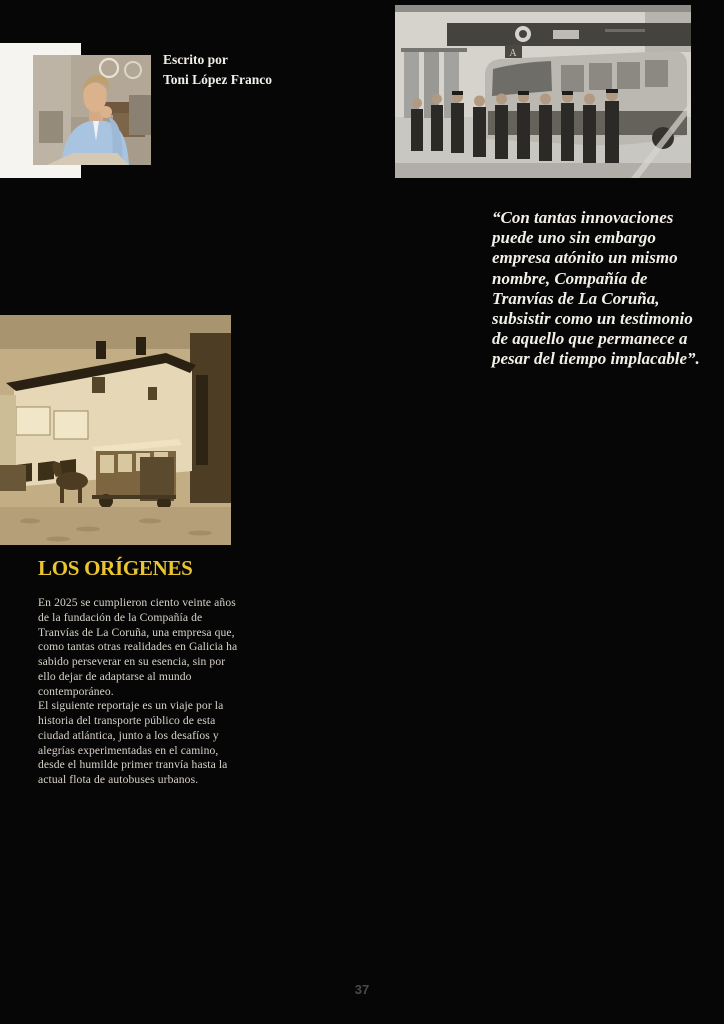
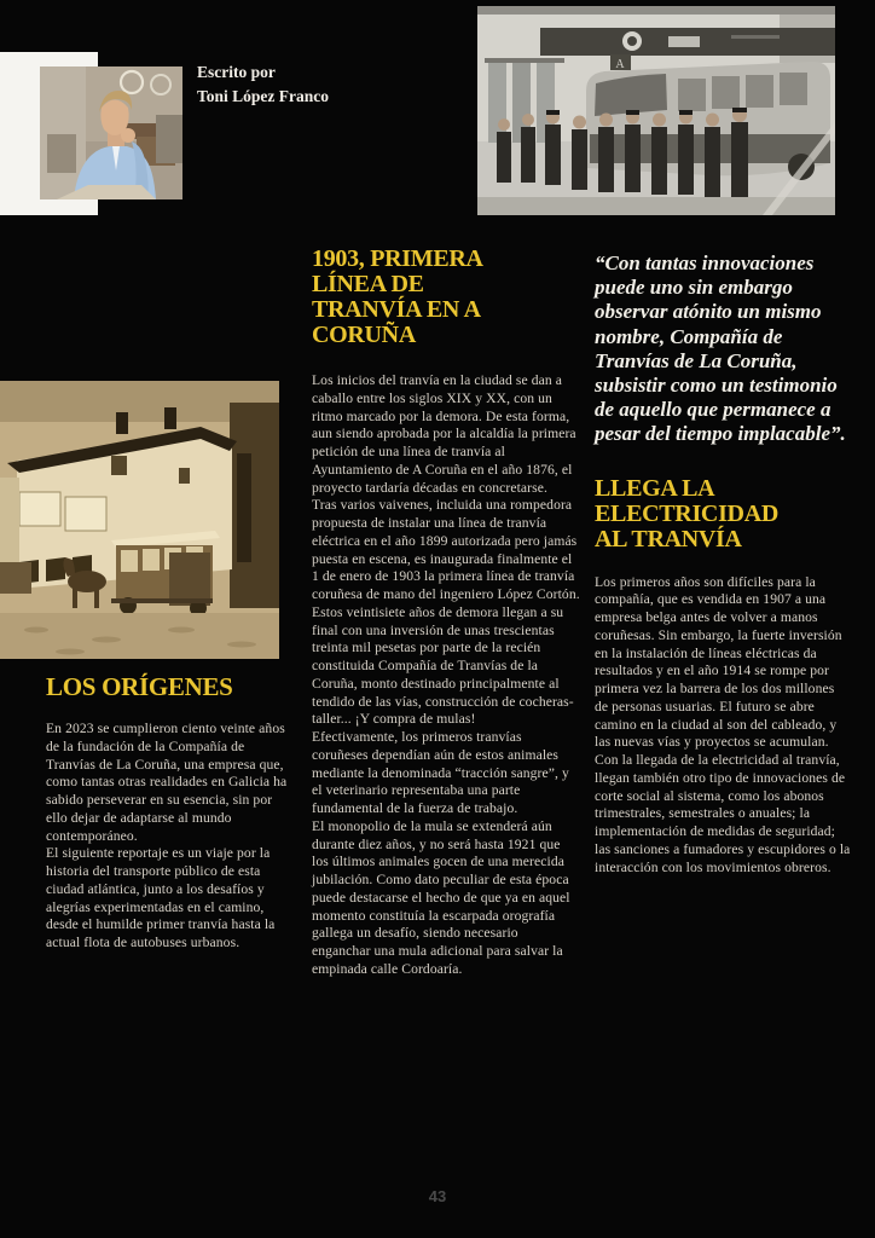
  Escrito por
  Toni López Franco
  A
  LOS ORÍGENES
- En 2025 se cumplieron ciento veinte años de la fundación de la Compañía de Tranvías de La Coruña, una empresa que, como tantas otras realidades en Galicia ha sabido perseverar en su esencia, sin por ello dejar de adaptarse al mundo contemporáneo.
+ En 2023 se cumplieron ciento veinte años de la fundación de la Compañía de Tranvías de La Coruña, una empresa que, como tantas otras realidades en Galicia ha sabido perseverar en su esencia, sin por ello dejar de adaptarse al mundo contemporáneo.
  El siguiente reportaje es un viaje por la historia del transporte público de esta ciudad atlántica, junto a los desafíos y alegrías experimentadas en el camino, desde el humilde primer tranvía hasta la actual flota de autobuses urbanos.
+ 1903, PRIMERA LÍNEA DE TRANVÍA EN A CORUÑA
+ Los inicios del tranvía en la ciudad se dan a caballo entre los siglos XIX y XX, con un ritmo marcado por la demora. De esta forma, aun siendo aprobada por la alcaldía la primera petición de una línea de tranvía al Ayuntamiento de A Coruña en el año 1876, el proyecto tardaría décadas en concretarse.
+ Tras varios vaivenes, incluida una rompedora propuesta de instalar una línea de tranvía eléctrica en el año 1899 autorizada pero jamás puesta en escena, es inaugurada finalmente el 1 de enero de 1903 la primera línea de tranvía coruñesa de mano del ingeniero López Cortón.
+ Estos veintisiete años de demora llegan a su final con una inversión de unas trescientas treinta mil pesetas por parte de la recién constituida Compañía de Tranvías de la Coruña, monto destinado principalmente al tendido de las vías, construcción de cocheras-taller... ¡Y compra de mulas!
+ Efectivamente, los primeros tranvías coruñeses dependían aún de estos animales mediante la denominada “tracción sangre”, y el veterinario representaba una parte fundamental de la fuerza de trabajo.
+ El monopolio de la mula se extenderá aún durante diez años, y no será hasta 1921 que los últimos animales gocen de una merecida jubilación. Como dato peculiar de esta época puede destacarse el hecho de que ya en aquel momento constituía la escarpada orografía gallega un desafío, siendo necesario enganchar una mula adicional para salvar la empinada calle Cordoaría.
- “Con tantas innovaciones puede uno sin embargo empresa atónito un mismo nombre, Compañía de Tranvías de La Coruña, subsistir como un testimonio de aquello que permanece a pesar del tiempo implacable”.
+ “Con tantas innovaciones puede uno sin embargo observar atónito un mismo nombre, Compañía de Tranvías de La Coruña, subsistir como un testimonio de aquello que permanece a pesar del tiempo implacable”.
+ LLEGA LA ELECTRICIDAD AL TRANVÍA
+ Los primeros años son difíciles para la compañía, que es vendida en 1907 a una empresa belga antes de volver a manos coruñesas. Sin embargo, la fuerte inversión en la instalación de líneas eléctricas da resultados y en el año 1914 se rompe por primera vez la barrera de los dos millones de personas usuarias. El futuro se abre camino en la ciudad al son del cableado, y las nuevas vías y proyectos se acumulan.
+ Con la llegada de la electricidad al tranvía, llegan también otro tipo de innovaciones de corte social al sistema, como los abonos trimestrales, semestrales o anuales; la implementación de medidas de seguridad; las sanciones a fumadores y escupidores o la interacción con los movimientos obreros.
- 37
+ 43
